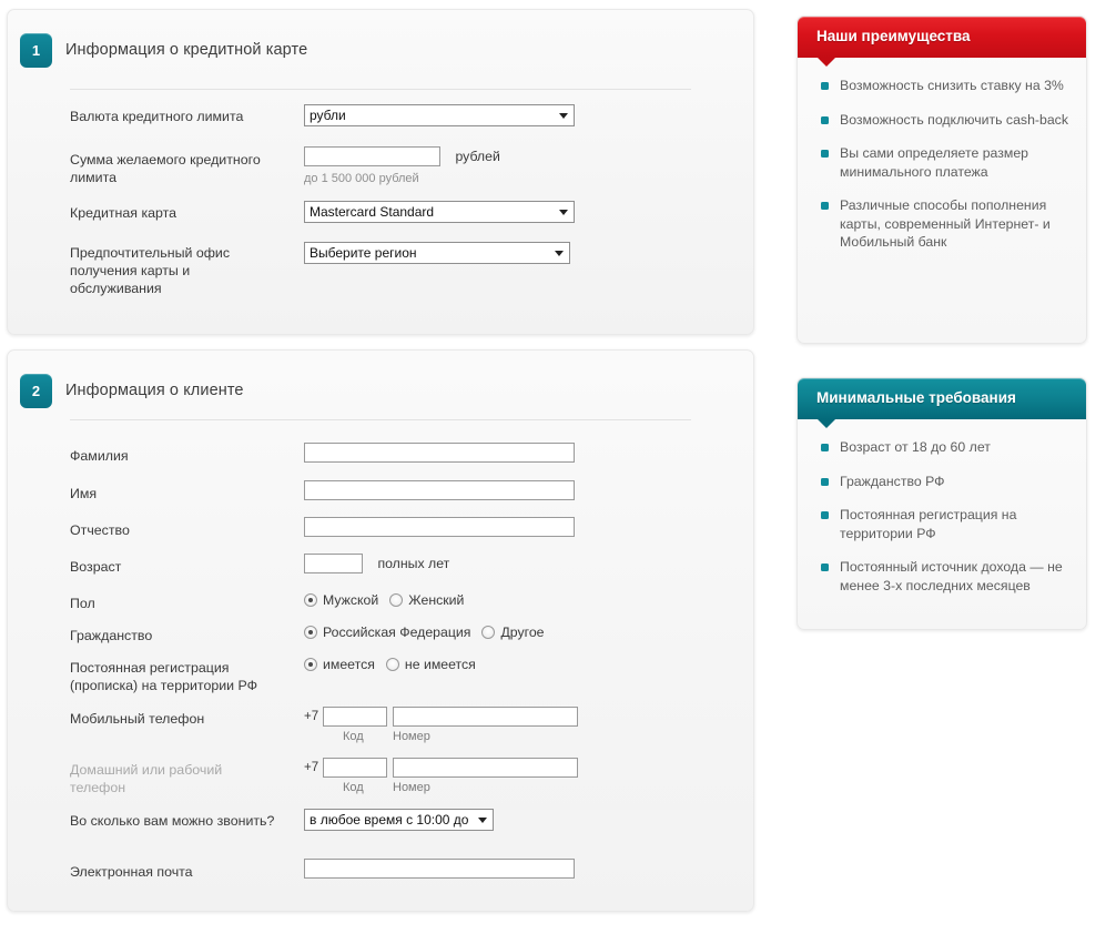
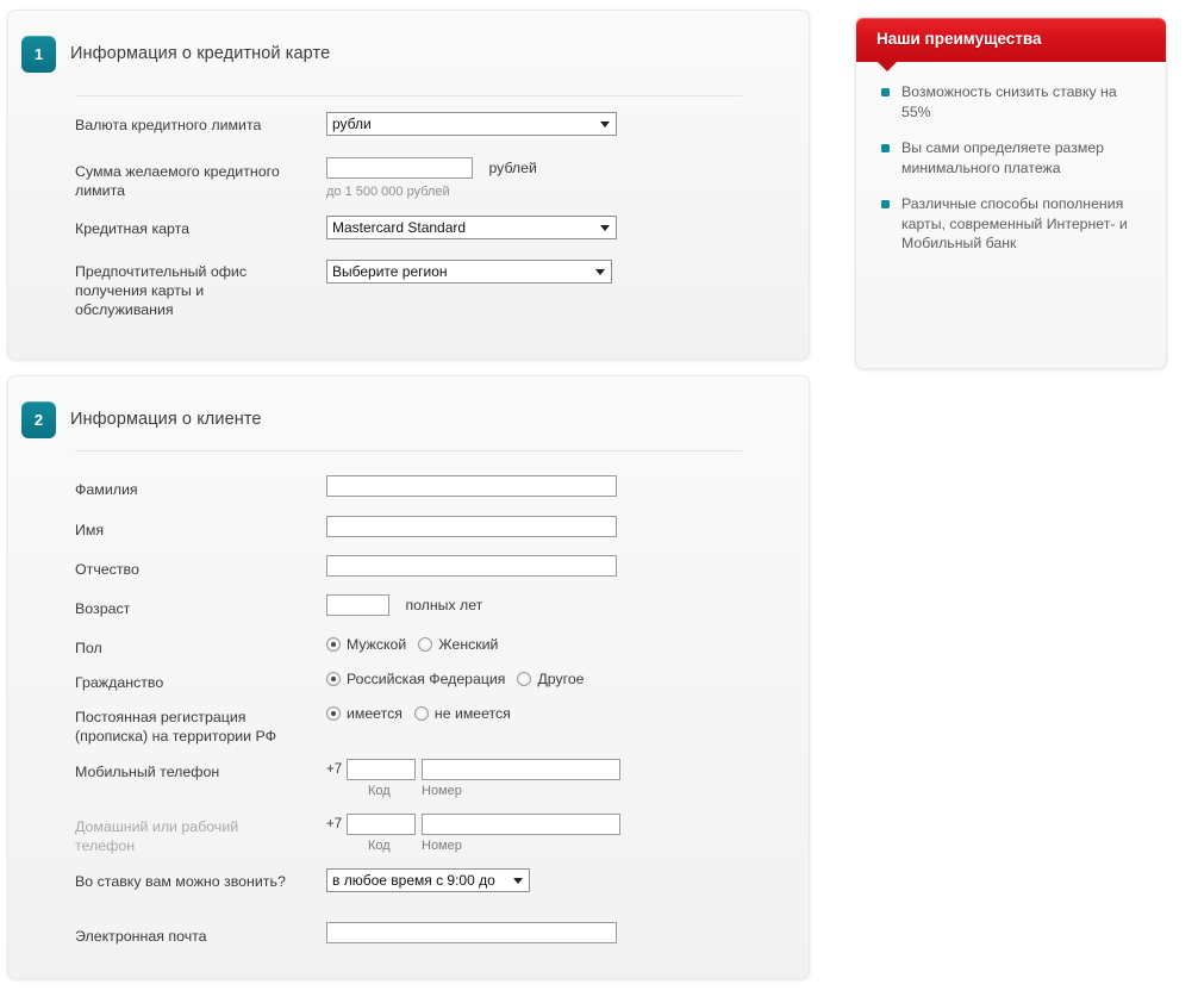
  1
  Информация о кредитной карте
  Валюта кредитного лимита
  рубли
  Сумма желаемого кредитного лимита
  рублей
  до 1 500 000 рублей
  Кредитная карта
  Mastercard Standard
  Предпочтительный офис получения карты и обслуживания
  Выберите регион
  2
  Информация о клиенте
  Фамилия
  Имя
  Отчество
  Возраст
  полных лет
  Пол
  Мужской
  Женский
  Гражданство
  Российская Федерация
  Другое
  Постоянная регистрация (прописка) на территории РФ
  имеется
  не имеется
  Мобильный телефон
  +7
  Код
  Номер
  Домашний или рабочий телефон
  +7
  Код
  Номер
- Во сколько вам можно звонить?
+ Во ставку вам можно звонить?
- в любое время с 10:00 до
+ в любое время с 9:00 до
  Электронная почта
  Наши преимущества
- Возможность снизить ставку на 3%
+ Возможность снизить ставку на 55%
- Возможность подключить cash-back
  Вы сами определяете размер минимального платежа
  Различные способы пополнения карты, современный Интернет- и Мобильный банк
- Минимальные требования
- Возраст от 18 до 60 лет
- Гражданство РФ
- Постоянная регистрация на территории РФ
- Постоянный источник дохода — не менее 3-х последних месяцев
